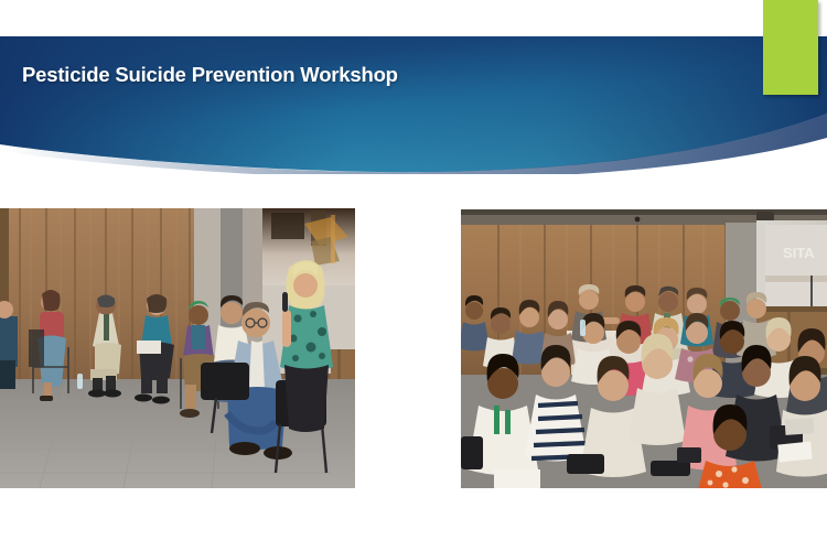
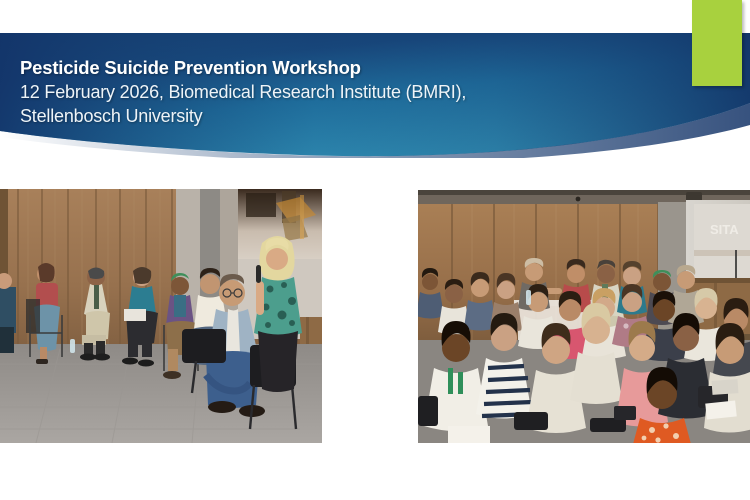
  Pesticide Suicide Prevention Workshop
+ 12 February 2026, Biomedical Research Institute (BMRI),
+ Stellenbosch University
